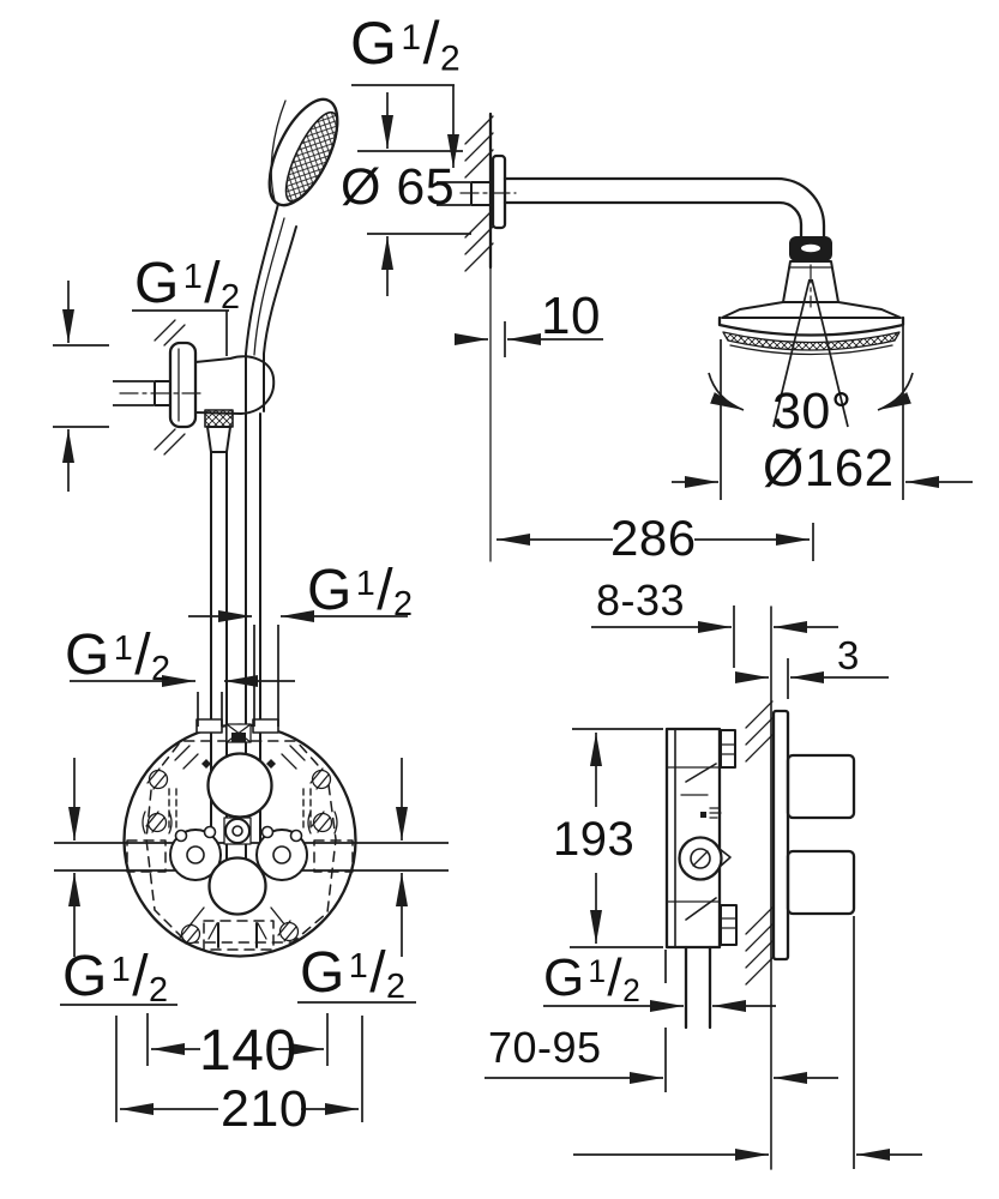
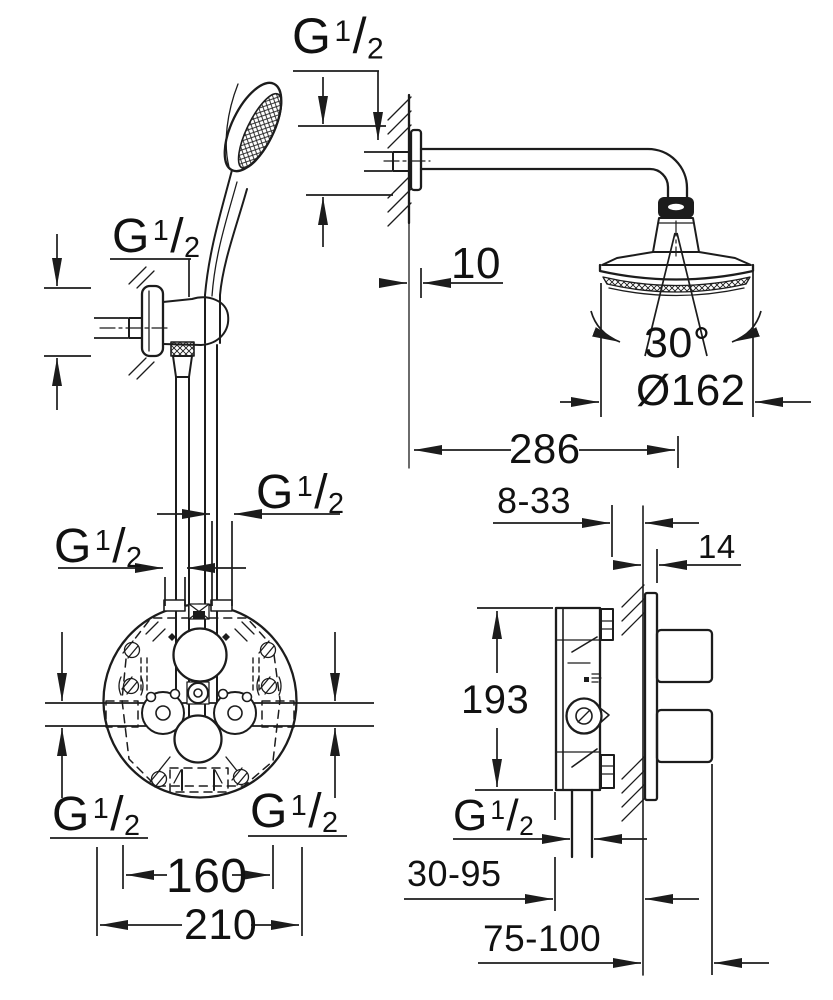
  G1/2
- Ø 65
  10
  30°
  Ø162
  286
  G1/2
  G1/2
  G1/2
  G1/2
  G1/2
- 140
+ 160
  210
  8-33
- 3
+ 14
  193
  G1/2
- 70-95
+ 30-95
+ 75-100
